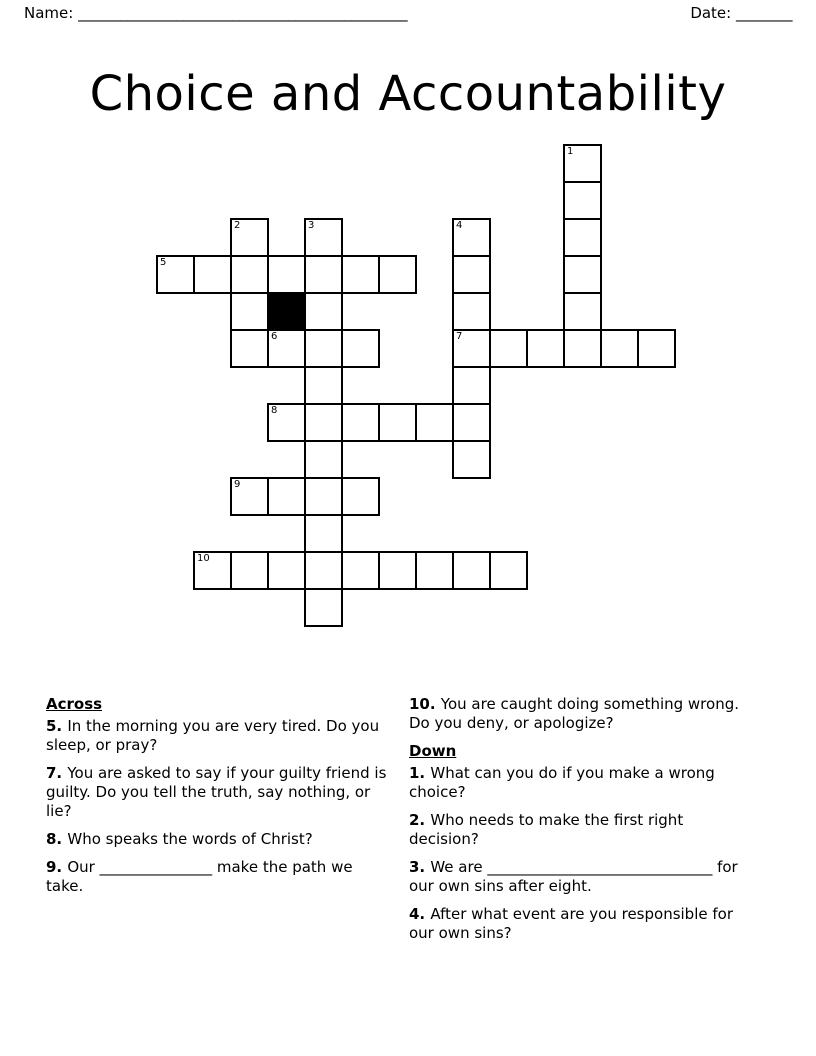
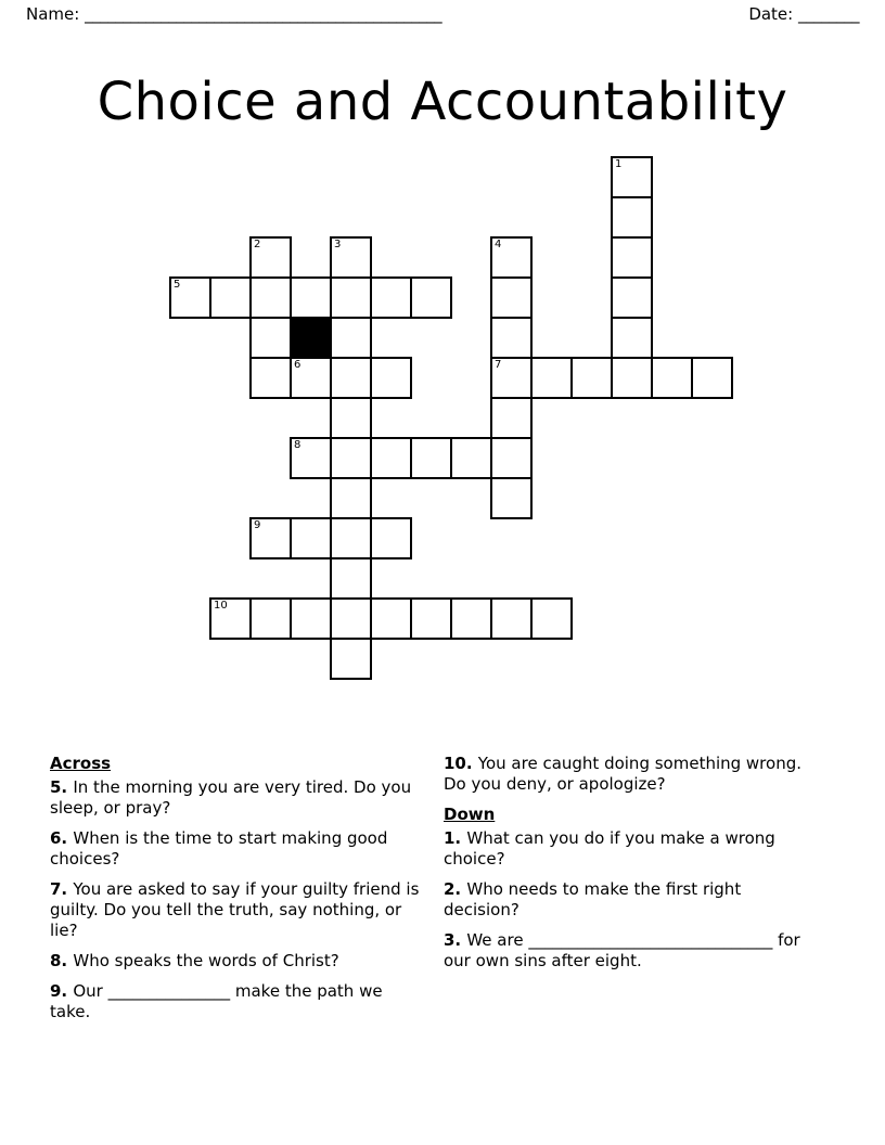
  Name: _______________________________________________
  Date: ________
  Choice and Accountability
  1
  2
  3
  4
  5
  6
  7
  8
  9
  10
  Across
  5. In the morning you are very tired. Do you sleep, or pray?
+ 6. When is the time to start making good choices?
  7. You are asked to say if your guilty friend is guilty. Do you tell the truth, say nothing, or lie?
  8. Who speaks the words of Christ?
  9. Our _______________ make the path we take.
  10. You are caught doing something wrong. Do you deny, or apologize?
  Down
  1. What can you do if you make a wrong choice?
  2. Who needs to make the first right decision?
  3. We are ______________________________ for our own sins after eight.
- 4. After what event are you responsible for our own sins?
